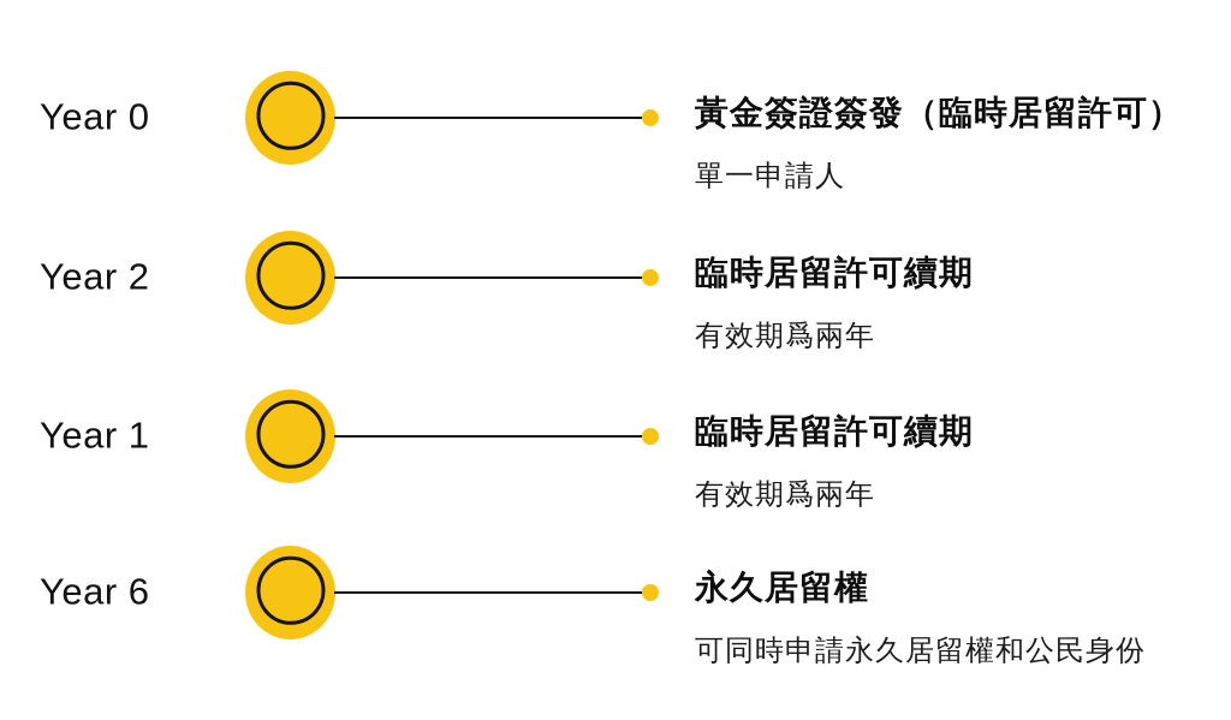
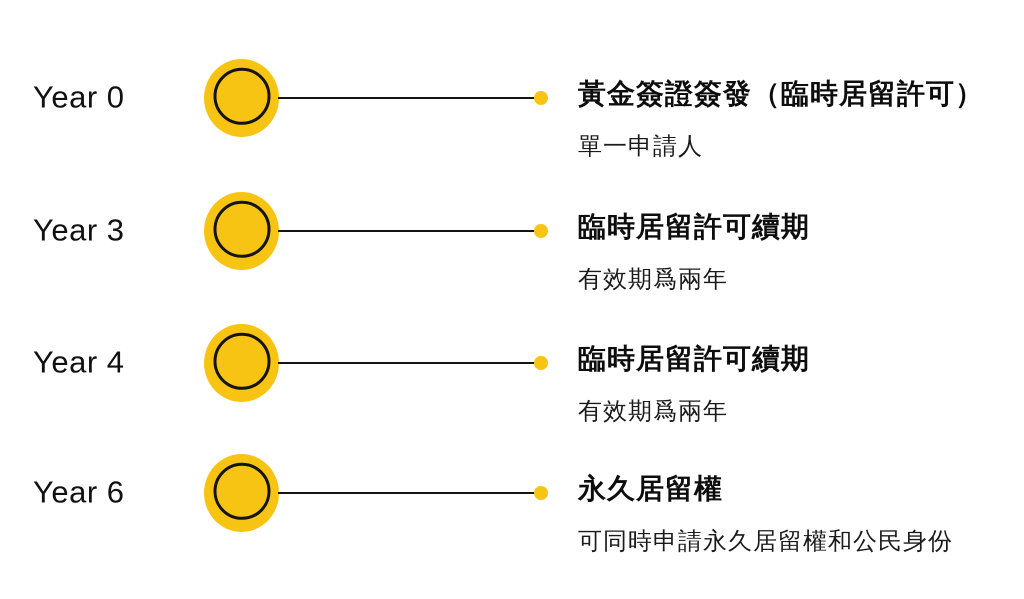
  Year 0
  黃金簽證簽發（臨時居留許可）
  單一申請人
- Year 2
+ Year 3
  臨時居留許可續期
  有效期爲兩年
- Year 1
+ Year 4
  臨時居留許可續期
  有效期爲兩年
  Year 6
  永久居留權
  可同時申請永久居留權和公民身份
